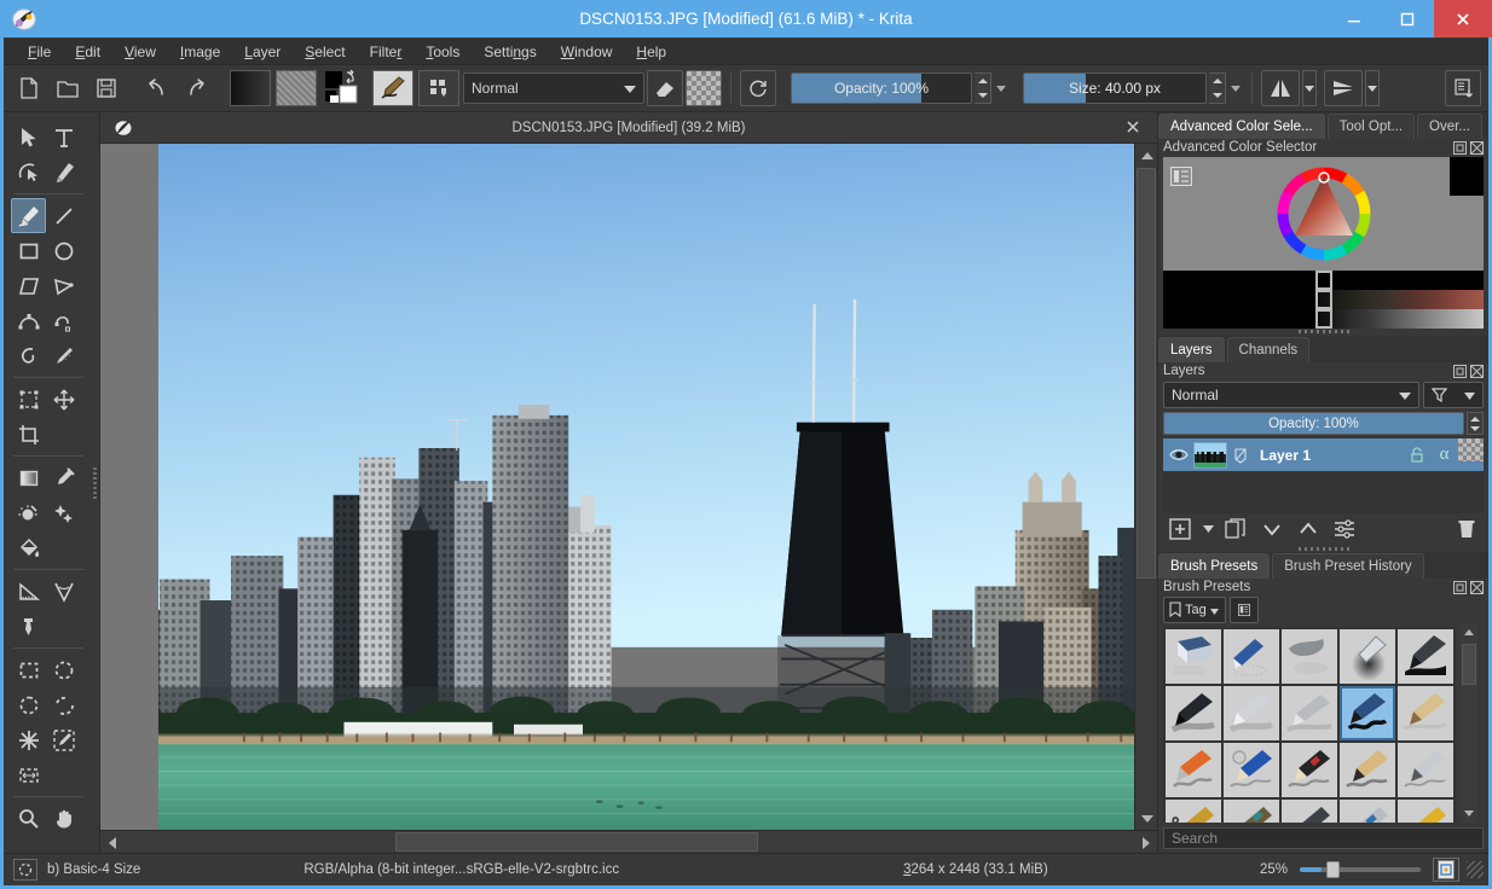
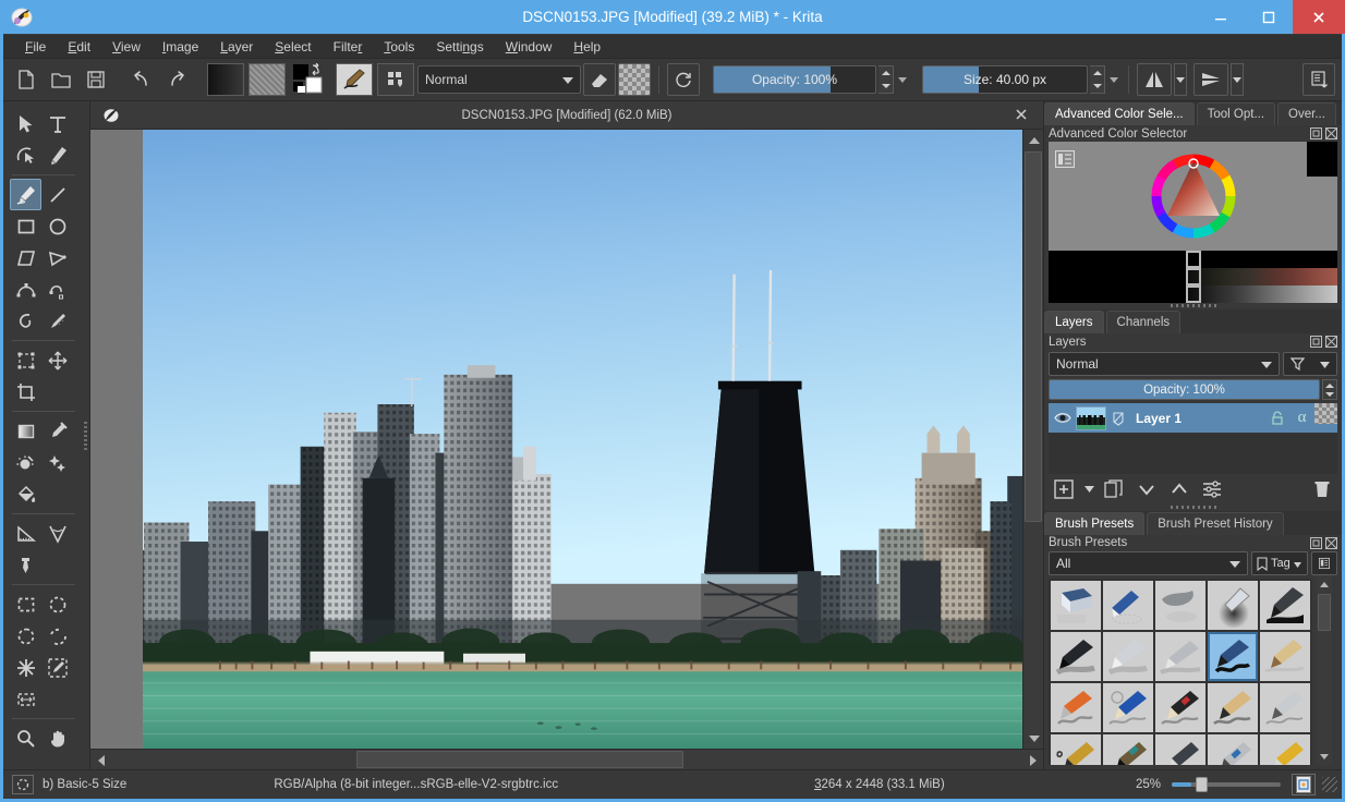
- DSCN0153.JPG [Modified] (61.6 MiB) * - Krita
+ DSCN0153.JPG [Modified] (39.2 MiB) * - Krita
  File
  Edit
  View
  Image
  Layer
  Select
  Filter
  Tools
  Settings
  Window
  Help
  Normal
  Opacity: 100%
  Size: 40.00 px
- DSCN0153.JPG [Modified] (39.2 MiB)
+ DSCN0153.JPG [Modified] (62.0 MiB)
  Advanced Color Sele...
  Tool Opt...
  Over...
  Advanced Color Selector
  Layers
  Channels
  Layers
  Normal
  Opacity:
  100%
  Layer 1
  α
  Brush Presets
  Brush Preset History
  Brush Presets
+ All
  Tag
- Search
- b) Basic-4 Size
+ b) Basic-5 Size
  RGB/Alpha (8-bit integer...sRGB-elle-V2-srgbtrc.icc
  3264 x 2448 (33.1 MiB)
  25%
